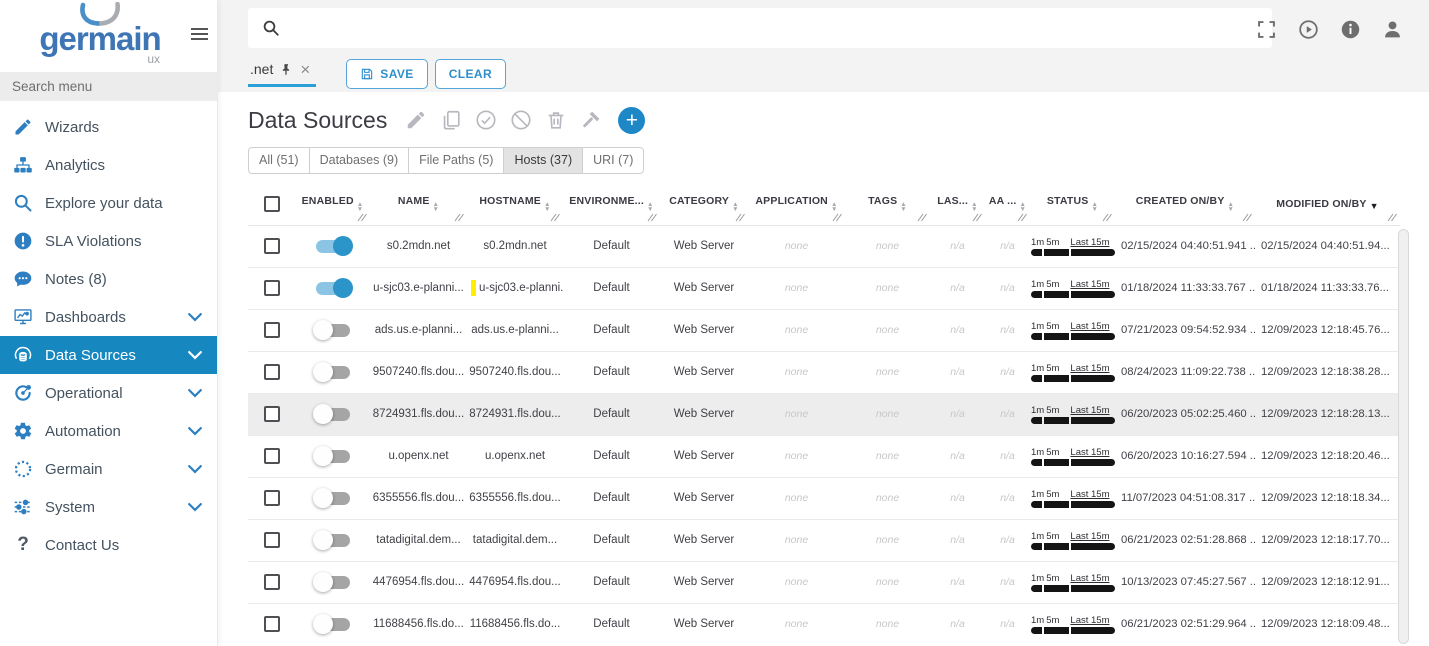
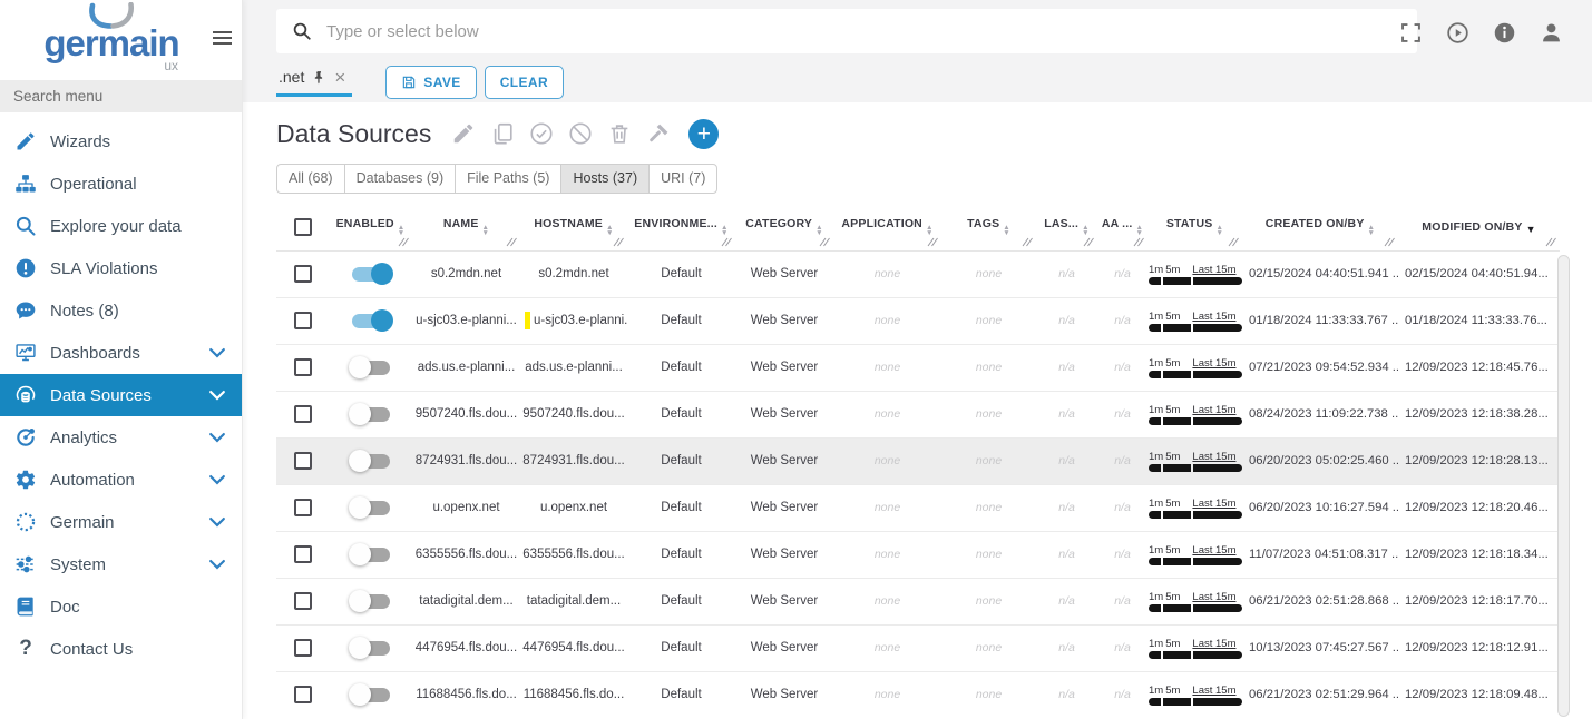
  germain
  ux
  Search menu
  Wizards
- Analytics
+ Operational
  Explore your data
  SLA Violations
  Notes (8)
  Dashboards
  Data Sources
- Operational
+ Analytics
  Automation
  Germain
  System
+ Doc
  ?
  Contact Us
+ Type or select below
  .net
  ×
  SAVE
  CLEAR
  Data Sources
  +
- All (51)
+ All (68)
  Databases (9)
  File Paths (5)
  Hosts (37)
  URI (7)
  	ENABLED	NAME	HOSTNAME	ENVIRONME...	CATEGORY	APPLICATION	TAGS	LAS...	AA ...	STATUS	CREATED ON/BY	MODIFIED ON/BY ▼
  		s0.2mdn.net	s0.2mdn.net	Default	Web Server	none	none	n/a	n/a	1m 5m Last 15m	02/15/2024 04:40:51.941 ..	02/15/2024 04:40:51.94...
  		u-sjc03.e-planni...	u-sjc03.e-planni.	Default	Web Server	none	none	n/a	n/a	1m 5m Last 15m	01/18/2024 11:33:33.767 ..	01/18/2024 11:33:33.76...
  		ads.us.e-planni...	ads.us.e-planni...	Default	Web Server	none	none	n/a	n/a	1m 5m Last 15m	07/21/2023 09:54:52.934 ..	12/09/2023 12:18:45.76...
  		9507240.fls.dou...	9507240.fls.dou...	Default	Web Server	none	none	n/a	n/a	1m 5m Last 15m	08/24/2023 11:09:22.738 ..	12/09/2023 12:18:38.28...
  		8724931.fls.dou...	8724931.fls.dou...	Default	Web Server	none	none	n/a	n/a	1m 5m Last 15m	06/20/2023 05:02:25.460 ..	12/09/2023 12:18:28.13...
  		u.openx.net	u.openx.net	Default	Web Server	none	none	n/a	n/a	1m 5m Last 15m	06/20/2023 10:16:27.594 ..	12/09/2023 12:18:20.46...
  		6355556.fls.dou...	6355556.fls.dou...	Default	Web Server	none	none	n/a	n/a	1m 5m Last 15m	11/07/2023 04:51:08.317 ..	12/09/2023 12:18:18.34...
  		tatadigital.dem...	tatadigital.dem...	Default	Web Server	none	none	n/a	n/a	1m 5m Last 15m	06/21/2023 02:51:28.868 ..	12/09/2023 12:18:17.70...
  		4476954.fls.dou...	4476954.fls.dou...	Default	Web Server	none	none	n/a	n/a	1m 5m Last 15m	10/13/2023 07:45:27.567 ..	12/09/2023 12:18:12.91...
  		11688456.fls.do...	11688456.fls.do...	Default	Web Server	none	none	n/a	n/a	1m 5m Last 15m	06/21/2023 02:51:29.964 ..	12/09/2023 12:18:09.48...
